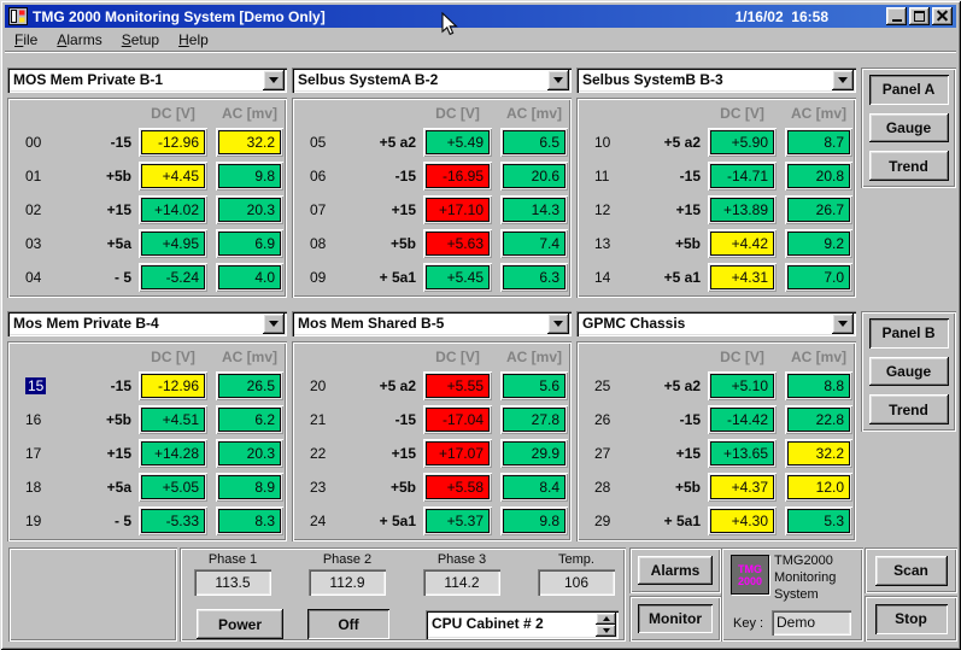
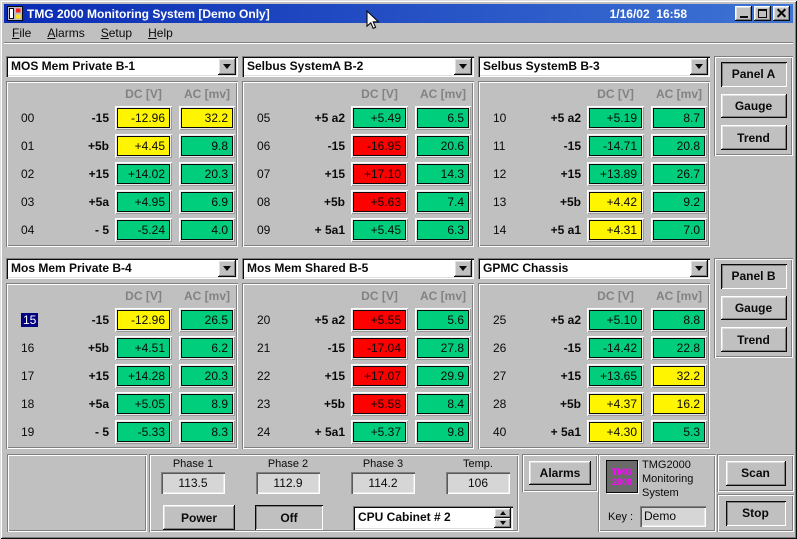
  TMG 2000 Monitoring System [Demo Only]
  1/16/02 16:58
  File
  Alarms
  Setup
  Help
  MOS Mem Private B-1
  DC [V]
  AC [mv]
  00
  -15
  -12.96
  32.2
  01
  +5b
  +4.45
  9.8
  02
  +15
  +14.02
  20.3
  03
  +5a
  +4.95
  6.9
  04
  - 5
  -5.24
  4.0
  Selbus SystemA B-2
  DC [V]
  AC [mv]
  05
  +5 a2
  +5.49
  6.5
  06
  -15
  -16.95
  20.6
  07
  +15
  +17.10
  14.3
  08
  +5b
  +5.63
  7.4
  09
  + 5a1
  +5.45
  6.3
  Selbus SystemB B-3
  DC [V]
  AC [mv]
  10
  +5 a2
- +5.90
+ +5.19
  8.7
  11
  -15
  -14.71
  20.8
  12
  +15
  +13.89
  26.7
  13
  +5b
  +4.42
  9.2
  14
  +5 a1
  +4.31
  7.0
  Mos Mem Private B-4
  DC [V]
  AC [mv]
  15
  -15
  -12.96
  26.5
  16
  +5b
  +4.51
  6.2
  17
  +15
  +14.28
  20.3
  18
  +5a
  +5.05
  8.9
  19
  - 5
  -5.33
  8.3
  Mos Mem Shared B-5
  DC [V]
  AC [mv]
  20
  +5 a2
  +5.55
  5.6
  21
  -15
  -17.04
  27.8
  22
  +15
  +17.07
  29.9
  23
  +5b
  +5.58
  8.4
  24
  + 5a1
  +5.37
  9.8
  GPMC Chassis
  DC [V]
  AC [mv]
  25
  +5 a2
  +5.10
  8.8
  26
  -15
  -14.42
  22.8
  27
  +15
  +13.65
  32.2
  28
  +5b
  +4.37
- 12.0
+ 16.2
- 29
+ 40
  + 5a1
  +4.30
  5.3
  Panel A
  Gauge
  Trend
  Panel B
  Gauge
  Trend
  Phase 1
  113.5
  Phase 2
  112.9
  Phase 3
  114.2
  Temp.
  106
  Power
  Off
  CPU Cabinet # 2
  Alarms
- Monitor
  TMG
  2000
  TMG2000 Monitoring System
  Key :
  Demo
  Scan
  Stop
